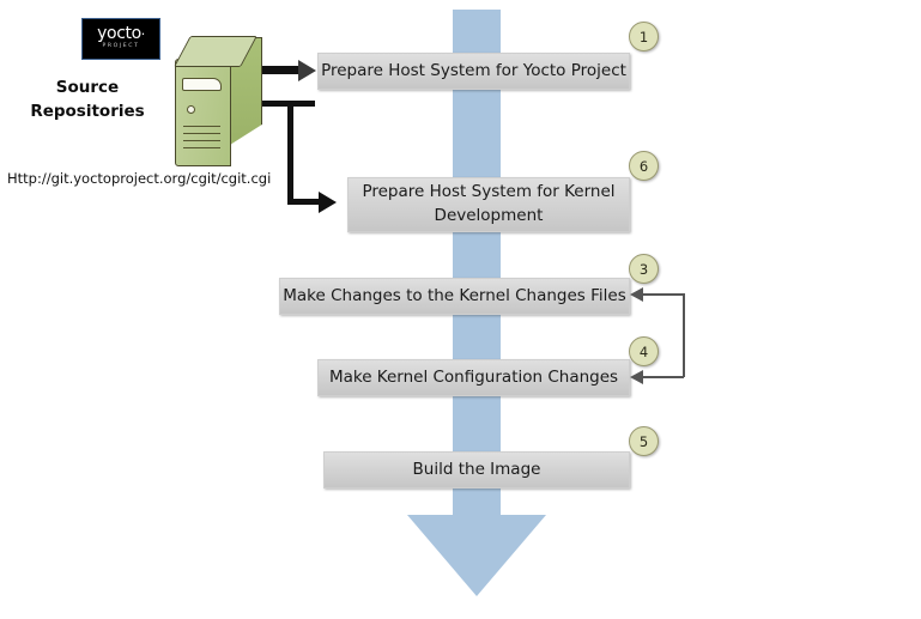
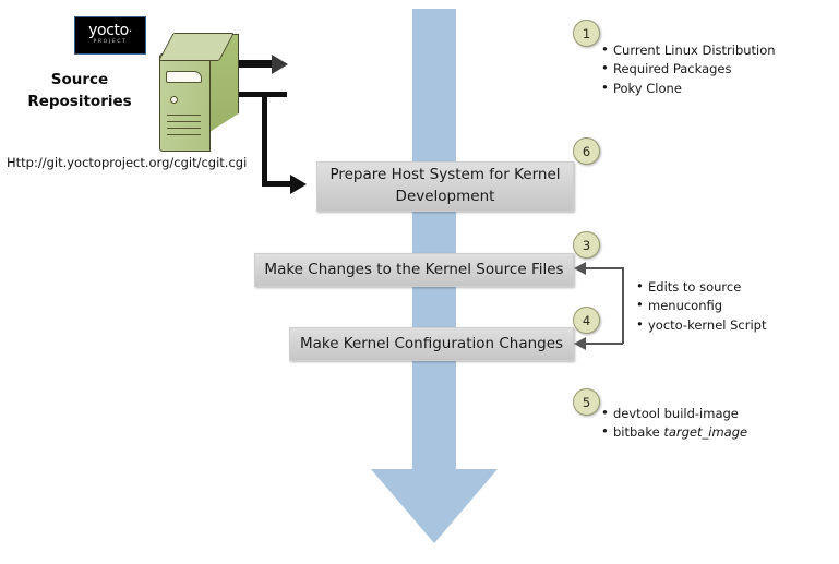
  yocto·
  Source Repositories
  Http://git.yoctoproject.org/cgit/cgit.cgi
- Prepare Host System for Yocto Project
  Prepare Host System for Kernel Development
- Make Changes to the Kernel Changes Files
+ Make Changes to the Kernel Source Files
  Make Kernel Configuration Changes
- Build the Image
  1
  6
  3
  4
  5
+ Current Linux Distribution
+ Required Packages
+ Poky Clone
+ Edits to source
+ menuconfig
+ yocto-kernel Script
+ devtool build-image
+ bitbake target_image
